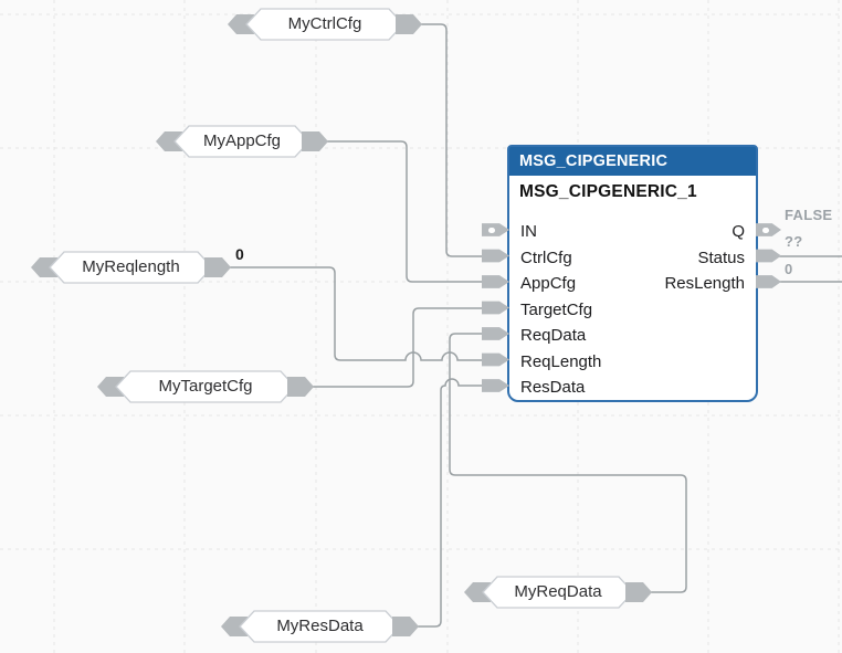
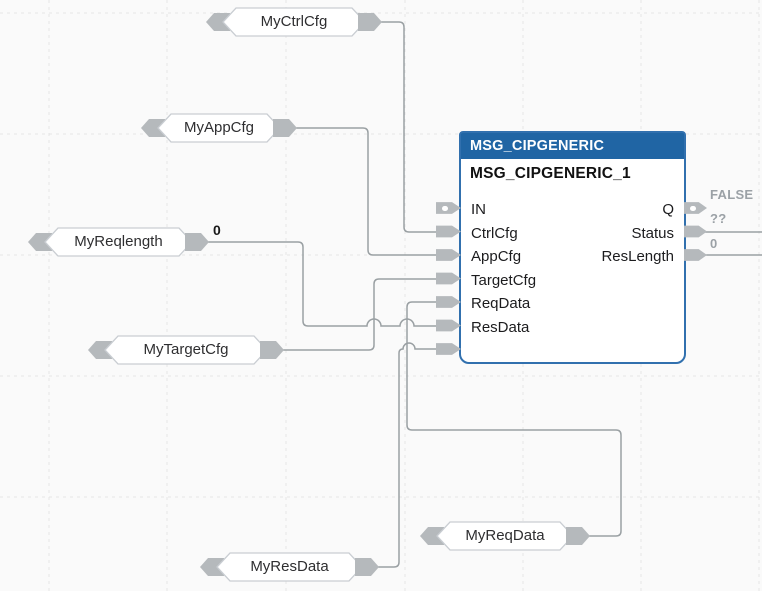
  MyCtrlCfg
  MyAppCfg
  MyReqlength
  MyTargetCfg
  MyResData
  MyReqData
  0
  MSG_CIPGENERIC
  MSG_CIPGENERIC_1
  IN
  Q
  CtrlCfg
  Status
  AppCfg
  ResLength
  TargetCfg
  ReqData
- ReqLength
  ResData
  FALSE
  ??
  0
